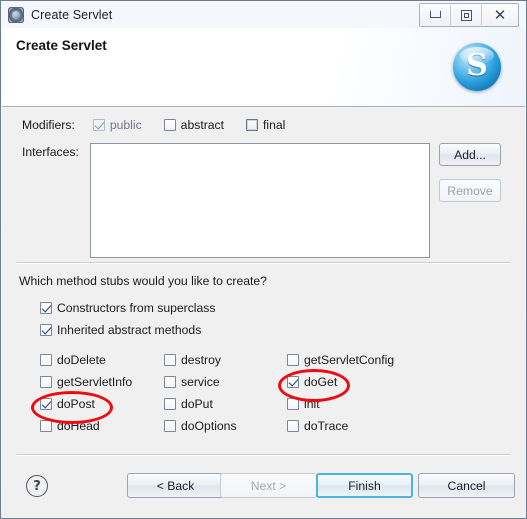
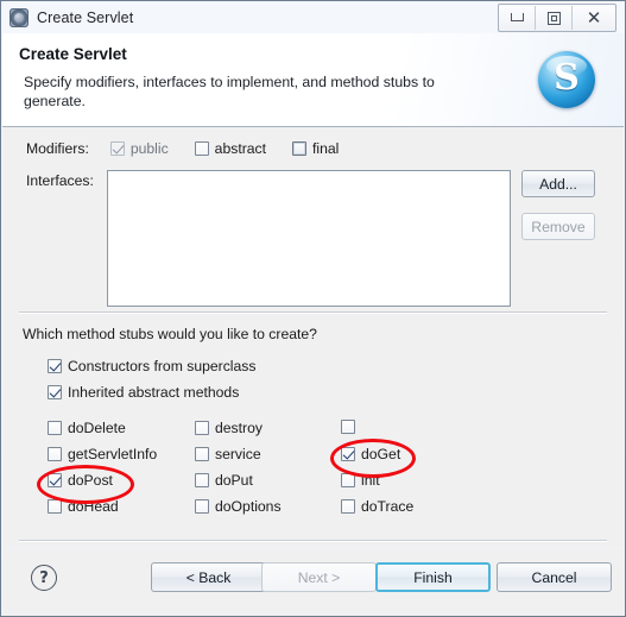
  Create Servlet
  ✕
  Create Servlet
+ Specify modifiers, interfaces to implement, and method stubs to generate.
  S
  Modifiers:
  public
  abstract
  final
  Interfaces:
  Add...
  Remove
  Which method stubs would you like to create?
  Constructors from superclass
  Inherited abstract methods
  doDelete
  destroy
- getServletConfig
  getServletInfo
  service
  doGet
  doPost
  doPut
  init
  doHead
  doOptions
  doTrace
  ?
  < Back
  Next >
  Finish
  Cancel
